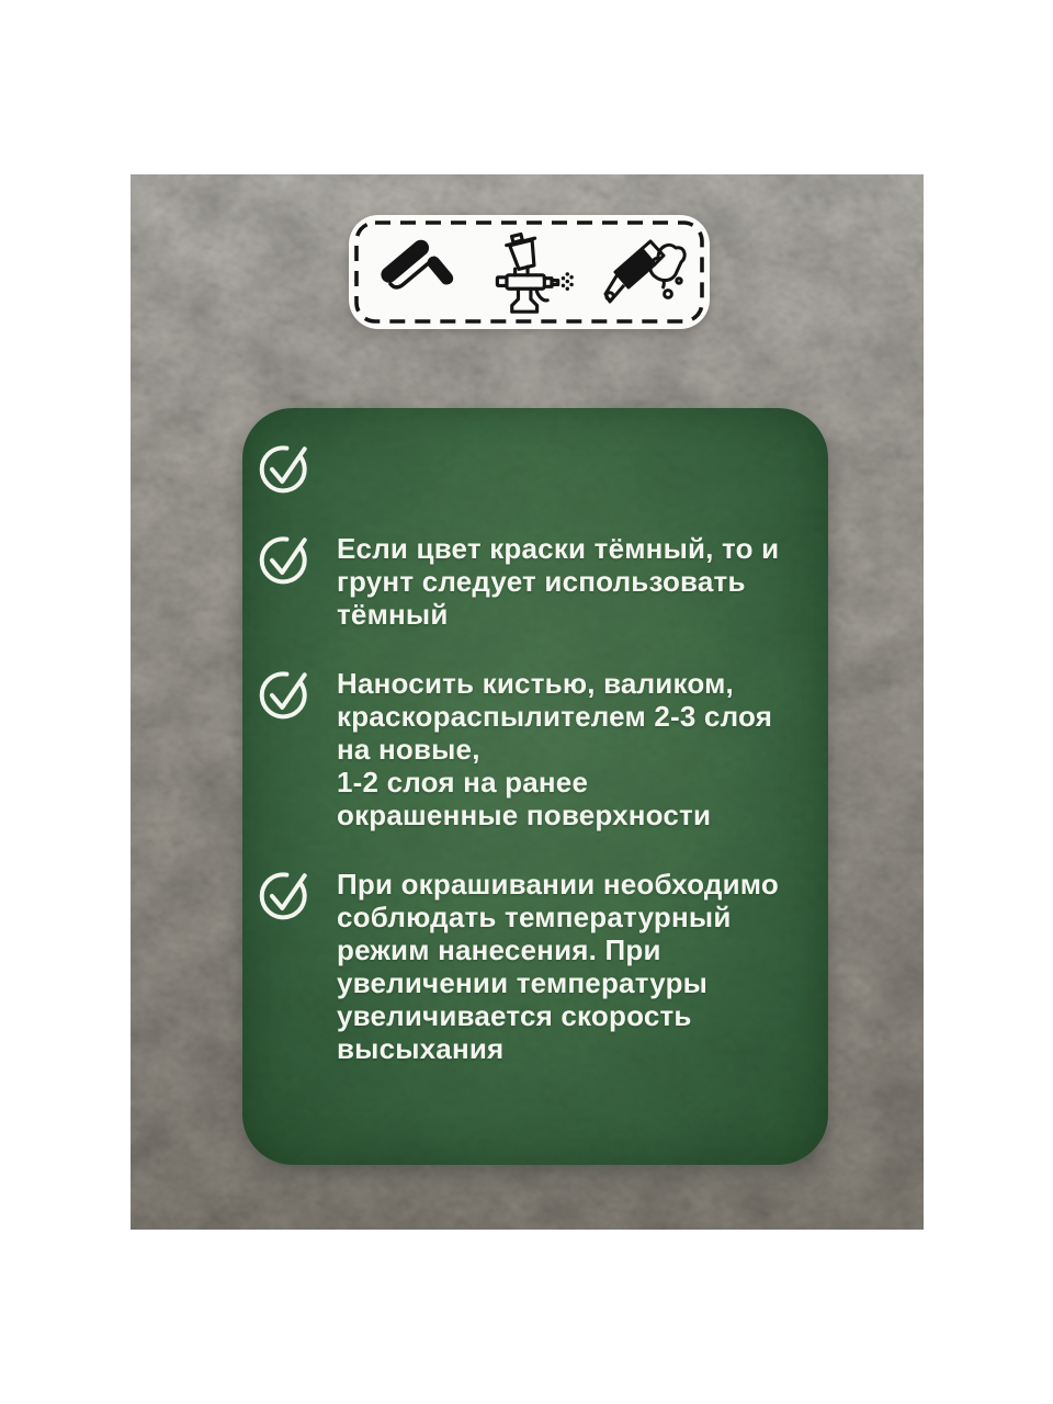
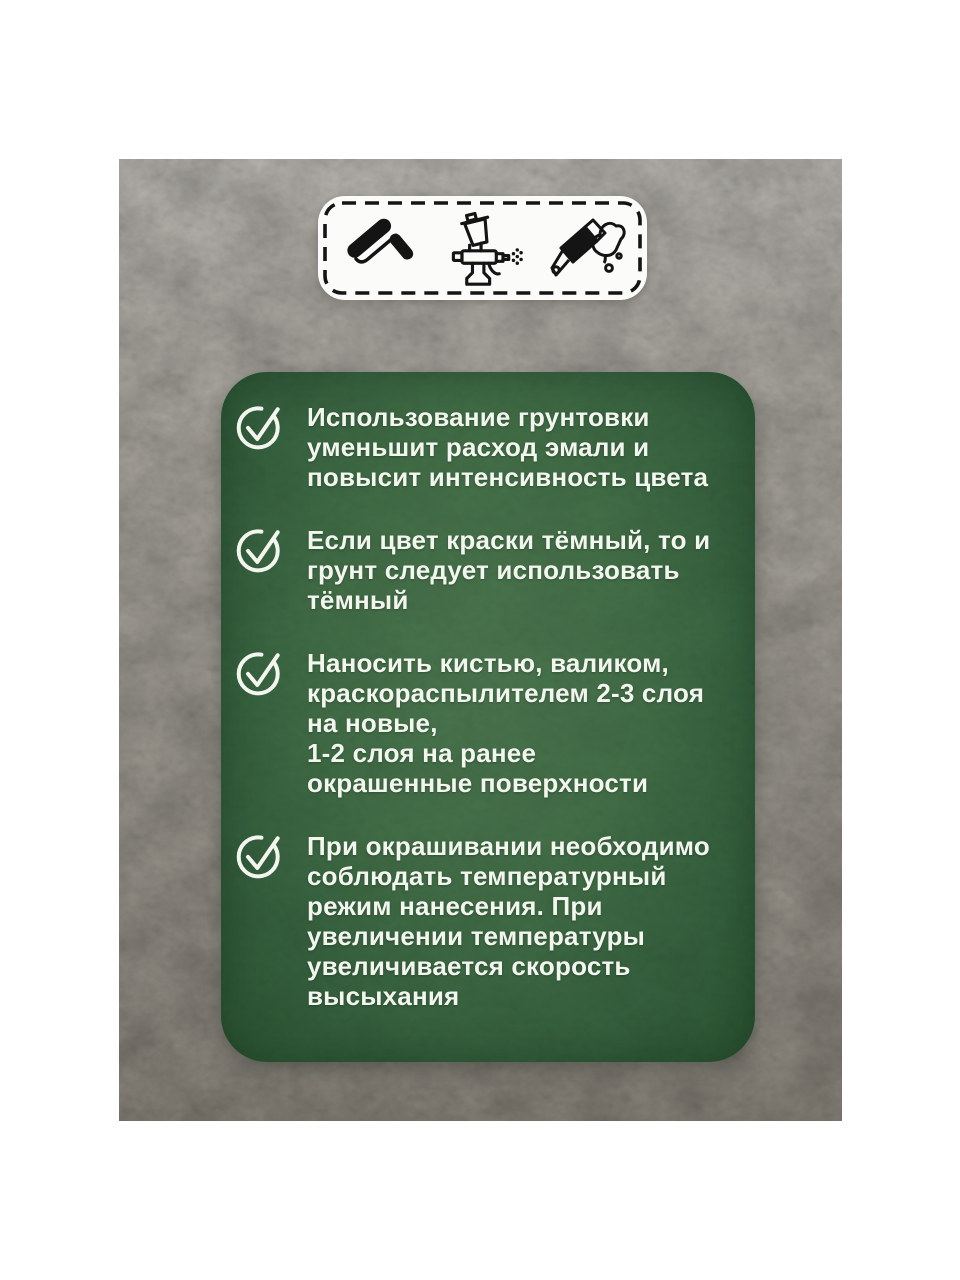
+ Использование грунтовки
+ уменьшит расход эмали и
+ повысит интенсивность цвета
  Если цвет краски тёмный, то и
  грунт следует использовать
  тёмный
  Наносить кистью, валиком,
  краскораспылителем 2-3 слоя
  на новые,
  1-2 слоя на ранее
  окрашенные поверхности
  При окрашивании необходимо
  соблюдать температурный
  режим нанесения. При
  увеличении температуры
  увеличивается скорость
  высыхания
